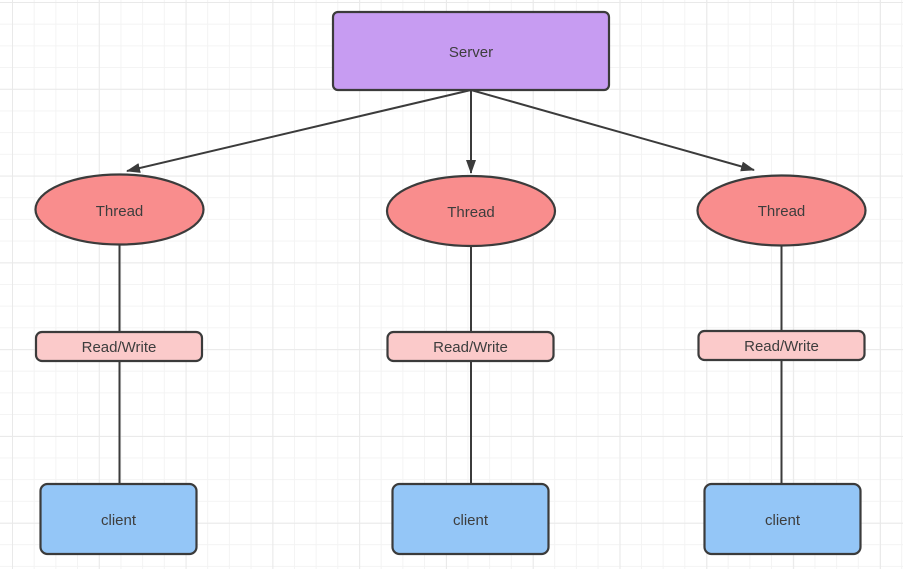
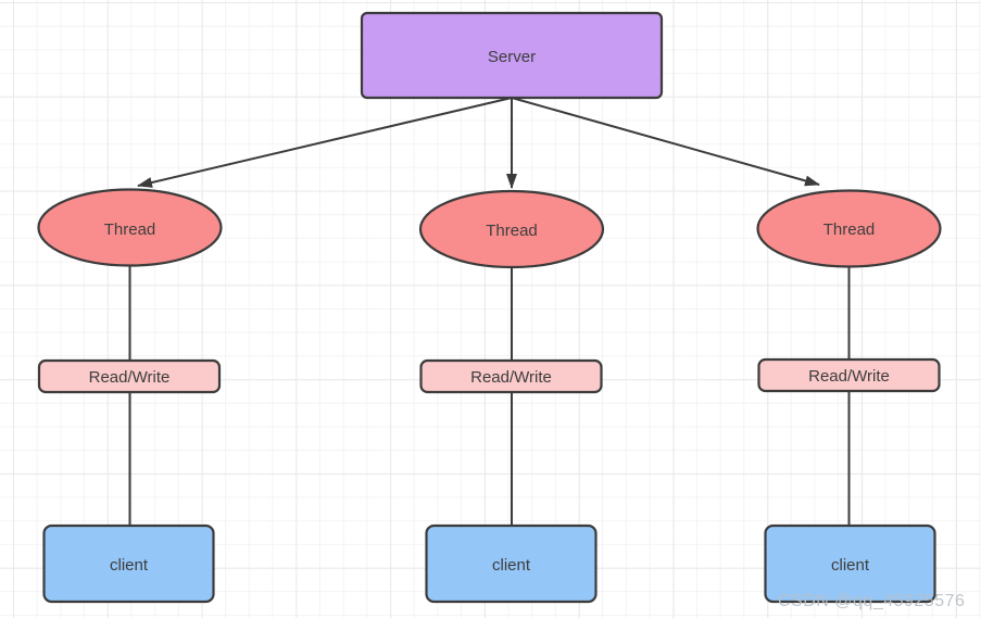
  Server
  Thread
  Thread
  Thread
  Read/Write
  Read/Write
  Read/Write
  client
  client
  client
+ CSDN @qq_45925576
